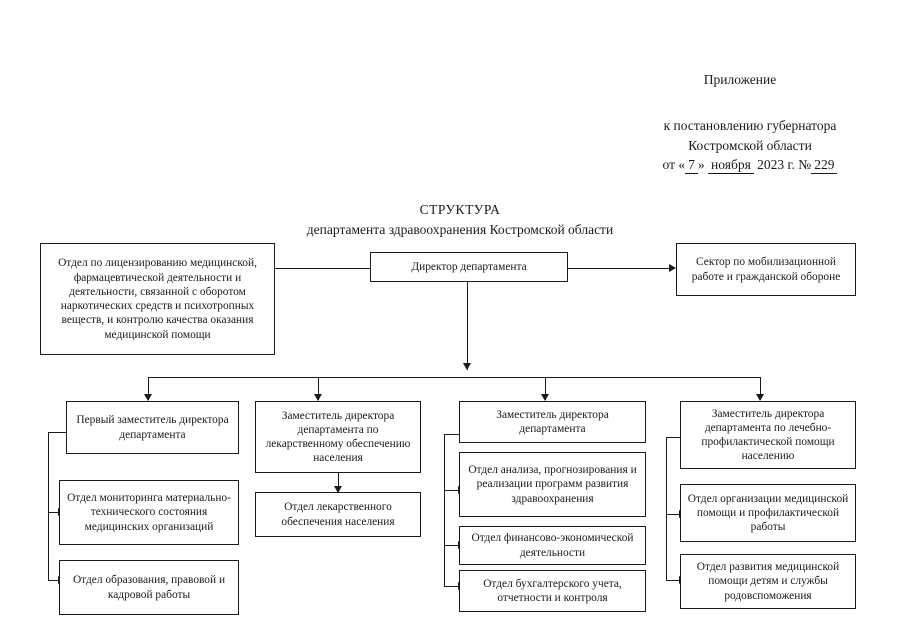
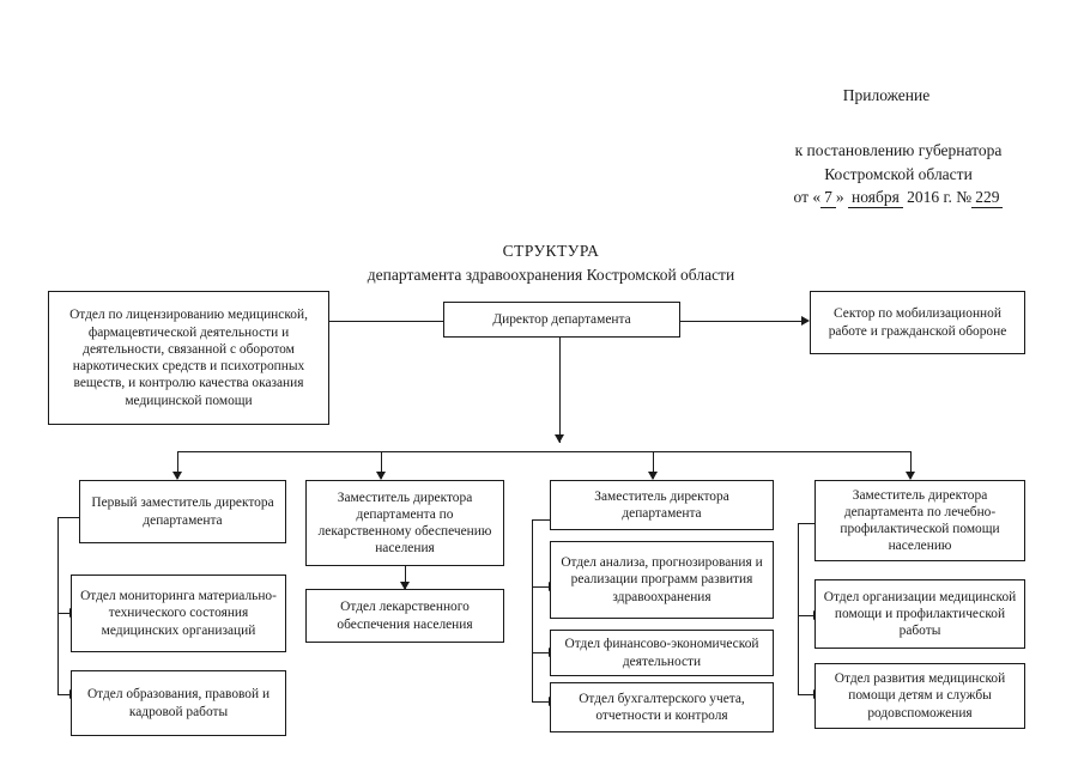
  Приложение
  к постановлению губернатора
  Костромской области
- от « 7 » ноября 2023 г. № 229
+ от « 7 » ноября 2016 г. № 229
  СТРУКТУРА
  департамента здравоохранения Костромской области
  Отдел по лицензированию медицинской, фармацевтической деятельности и деятельности, связанной с оборотом наркотических средств и психотропных веществ, и контролю качества оказания медицинской помощи
  Директор департамента
  Сектор по мобилизационной работе и гражданской обороне
  Первый заместитель директора департамента
  Отдел мониторинга материально-технического состояния медицинских организаций
  Отдел образования, правовой и кадровой работы
  Заместитель директора департамента по лекарственному обеспечению населения
  Отдел лекарственного обеспечения населения
  Заместитель директора департамента
  Отдел анализа, прогнозирования и реализации программ развития здравоохранения
  Отдел финансово-экономической деятельности
  Отдел бухгалтерского учета, отчетности и контроля
  Заместитель директора департамента по лечебно-профилактической помощи населению
  Отдел организации медицинской помощи и профилактической работы
  Отдел развития медицинской помощи детям и службы родовспоможения
